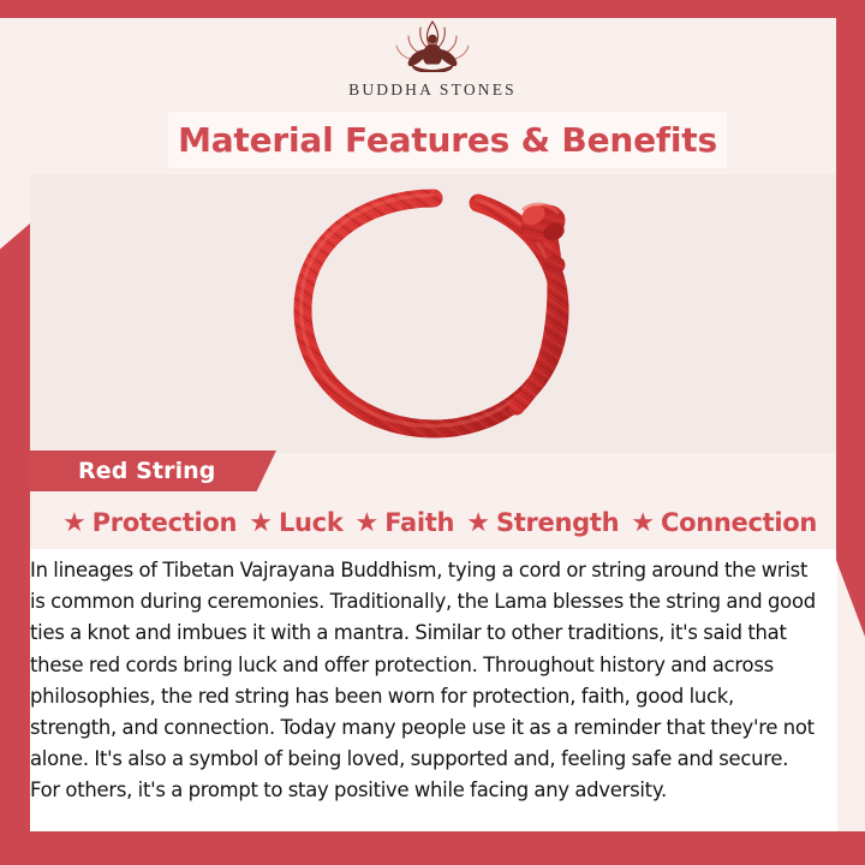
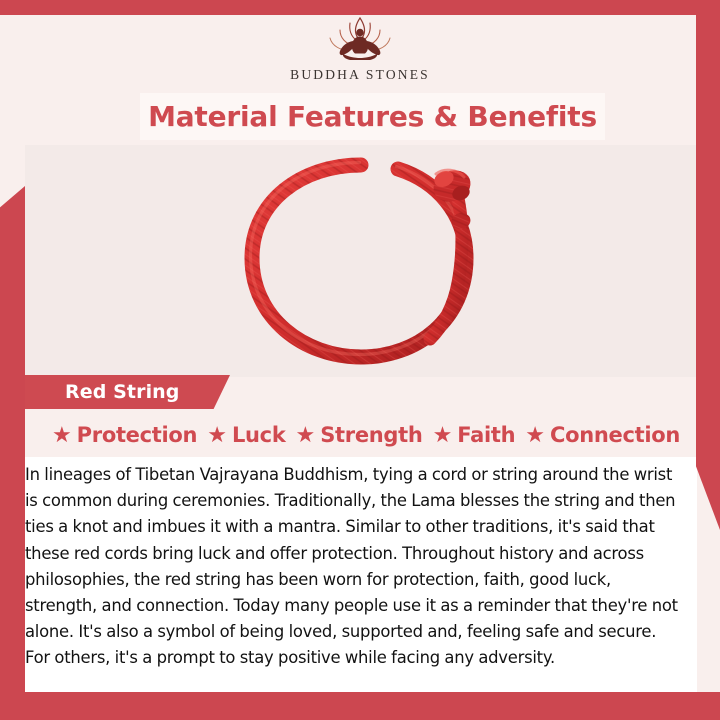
  BUDDHA STONES
  Material Features & Benefits
  Red String
  ★
  Protection
  ★
  Luck
  ★
- Faith
+ Strength
  ★
- Strength
+ Faith
  ★
  Connection
- In lineages of Tibetan Vajrayana Buddhism, tying a cord or string around the wrist is common during ceremonies. Traditionally, the Lama blesses the string and good ties a knot and imbues it with a mantra. Similar to other traditions, it's said that these red cords bring luck and offer protection. Throughout history and across philosophies, the red string has been worn for protection, faith, good luck, strength, and connection. Today many people use it as a reminder that they're not alone. It's also a symbol of being loved, supported and, feeling safe and secure. For others, it's a prompt to stay positive while facing any adversity.
+ In lineages of Tibetan Vajrayana Buddhism, tying a cord or string around the wrist is common during ceremonies. Traditionally, the Lama blesses the string and then ties a knot and imbues it with a mantra. Similar to other traditions, it's said that these red cords bring luck and offer protection. Throughout history and across philosophies, the red string has been worn for protection, faith, good luck, strength, and connection. Today many people use it as a reminder that they're not alone. It's also a symbol of being loved, supported and, feeling safe and secure. For others, it's a prompt to stay positive while facing any adversity.
